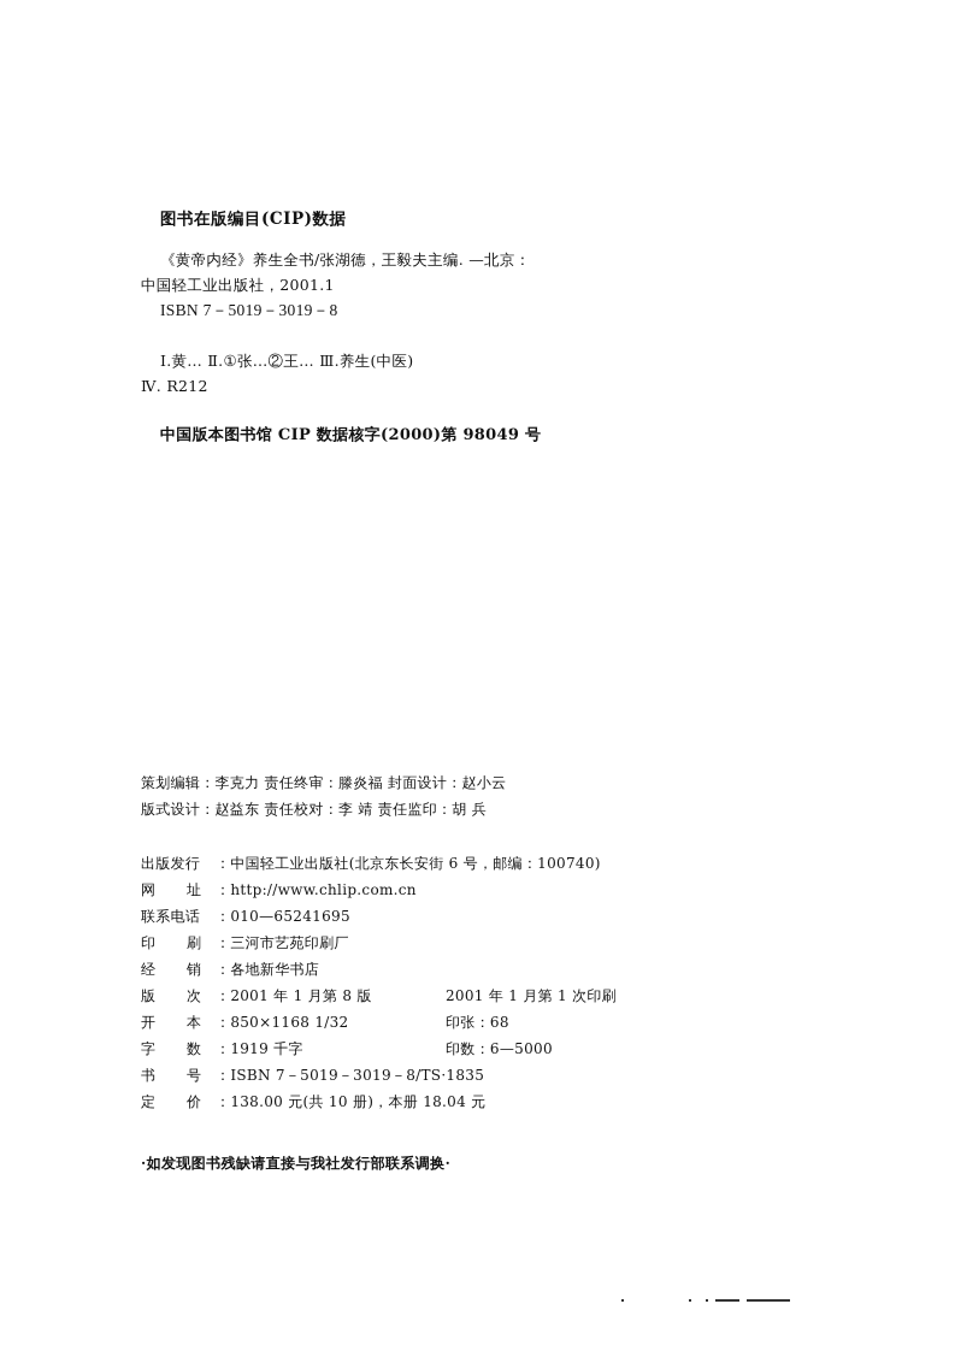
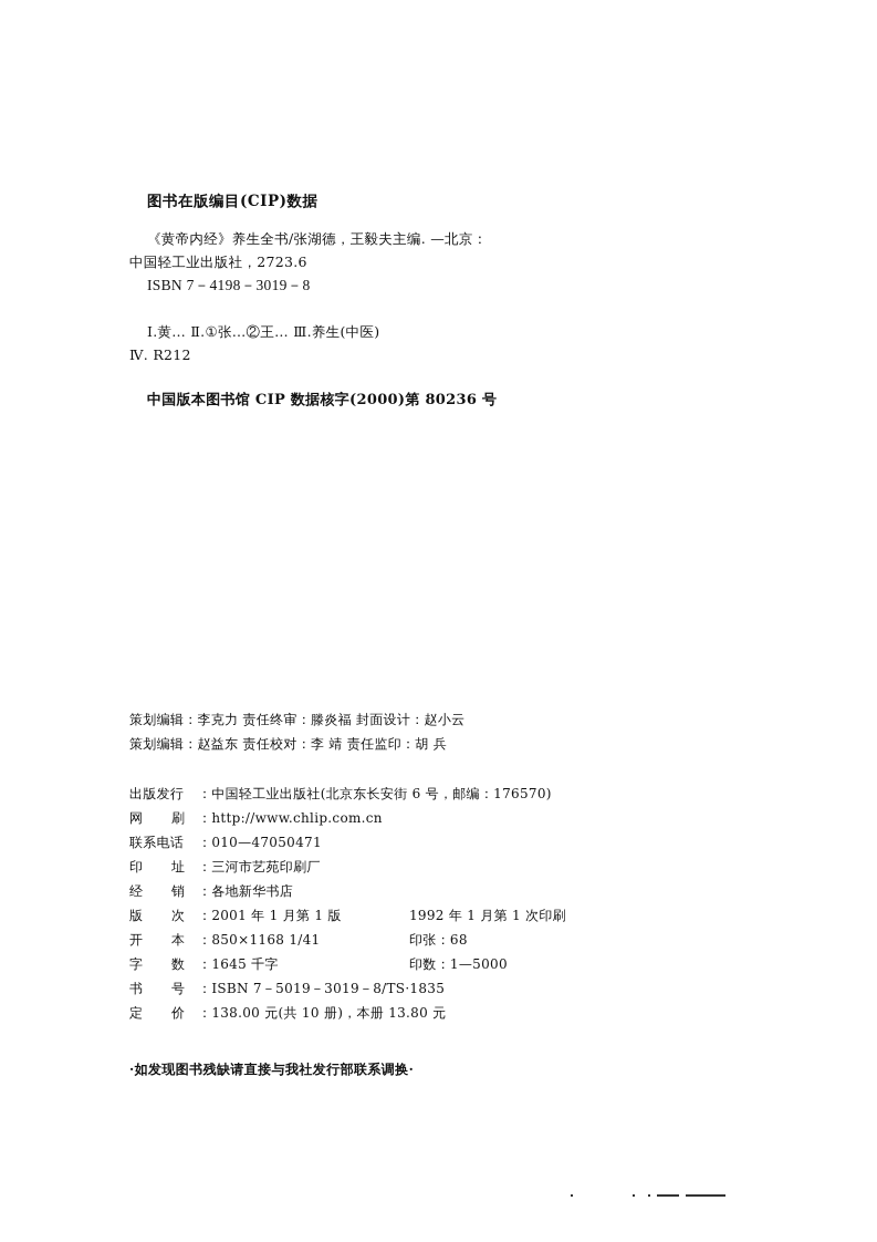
  图书在版编目(CIP)数据
  《黄帝内经》养生全书/张湖德，王毅夫主编. —北京：
- 中国轻工业出版社，2001.1
+ 中国轻工业出版社，2723.6
- ISBN 7－5019－3019－8
+ ISBN 7－4198－3019－8
  Ⅰ.黄… Ⅱ.①张…②王… Ⅲ.养生(中医)
  Ⅳ. R212
- 中国版本图书馆 CIP 数据核字(2000)第 98049 号
+ 中国版本图书馆 CIP 数据核字(2000)第 80236 号
  策划编辑：李克力 责任终审：滕炎福 封面设计：赵小云
- 版式设计：赵益东 责任校对：李 靖 责任监印：胡 兵
+ 策划编辑：赵益东 责任校对：李 靖 责任监印：胡 兵
- 出版发行 ：中国轻工业出版社(北京东长安街 6 号，邮编：100740)
+ 出版发行 ：中国轻工业出版社(北京东长安街 6 号，邮编：176570)
- 网 址 ：http://www.chlip.com.cn
+ 网 刷 ：http://www.chlip.com.cn
- 联系电话 ：010—65241695
+ 联系电话 ：010—47050471
- 印 刷 ：三河市艺苑印刷厂
+ 印 址 ：三河市艺苑印刷厂
  经 销 ：各地新华书店
- 版 次 ：2001 年 1 月第 8 版
+ 版 次 ：2001 年 1 月第 1 版
- 2001 年 1 月第 1 次印刷
+ 1992 年 1 月第 1 次印刷
- 开 本 ：850×1168 1/32
+ 开 本 ：850×1168 1/41
  印张：68
- 字 数 ：1919 千字
+ 字 数 ：1645 千字
- 印数：6—5000
+ 印数：1—5000
  书 号 ：ISBN 7－5019－3019－8/TS·1835
- 定 价 ：138.00 元(共 10 册)，本册 18.04 元
+ 定 价 ：138.00 元(共 10 册)，本册 13.80 元
  ·如发现图书残缺请直接与我社发行部联系调换·
